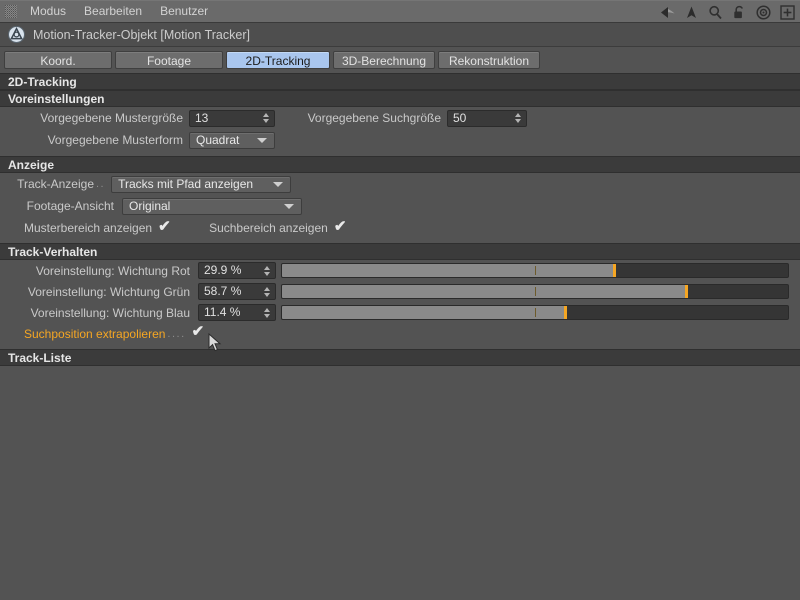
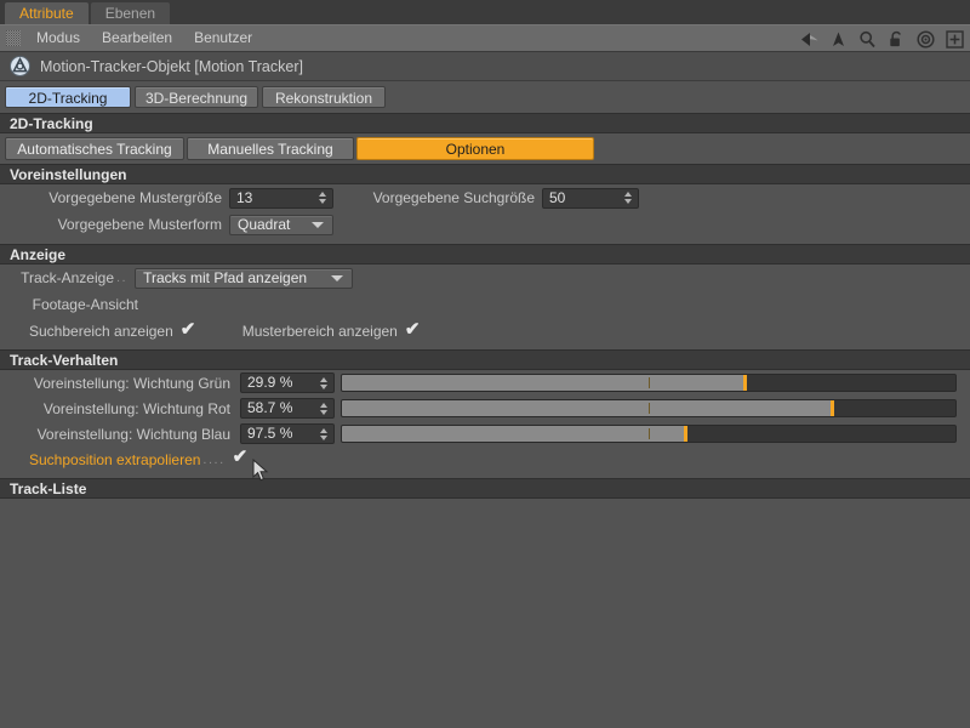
+ Attribute
+ Ebenen
  Modus
  Bearbeiten
  Benutzer
  Motion-Tracker-Objekt [Motion Tracker]
- Koord.
- Footage
  2D-Tracking
  3D-Berechnung
  Rekonstruktion
  2D-Tracking
+ Automatisches Tracking
+ Manuelles Tracking
+ Optionen
  Voreinstellungen
  Vorgegebene Mustergröße
  13
  Vorgegebene Suchgröße
  50
  Vorgegebene Musterform
  Quadrat
  Anzeige
  Track-Anzeige
  ..
  Tracks mit Pfad anzeigen
  Footage-Ansicht
- Original
- Musterbereich anzeigen
+ Suchbereich anzeigen
  ✔
- Suchbereich anzeigen
+ Musterbereich anzeigen
  ✔
  Track-Verhalten
- Voreinstellung: Wichtung Rot
+ Voreinstellung: Wichtung Grün
  29.9 %
- Voreinstellung: Wichtung Grün
+ Voreinstellung: Wichtung Rot
  58.7 %
  Voreinstellung: Wichtung Blau
- 11.4 %
+ 97.5 %
  Suchposition extrapolieren
  ....
  ✔
  Track-Liste
